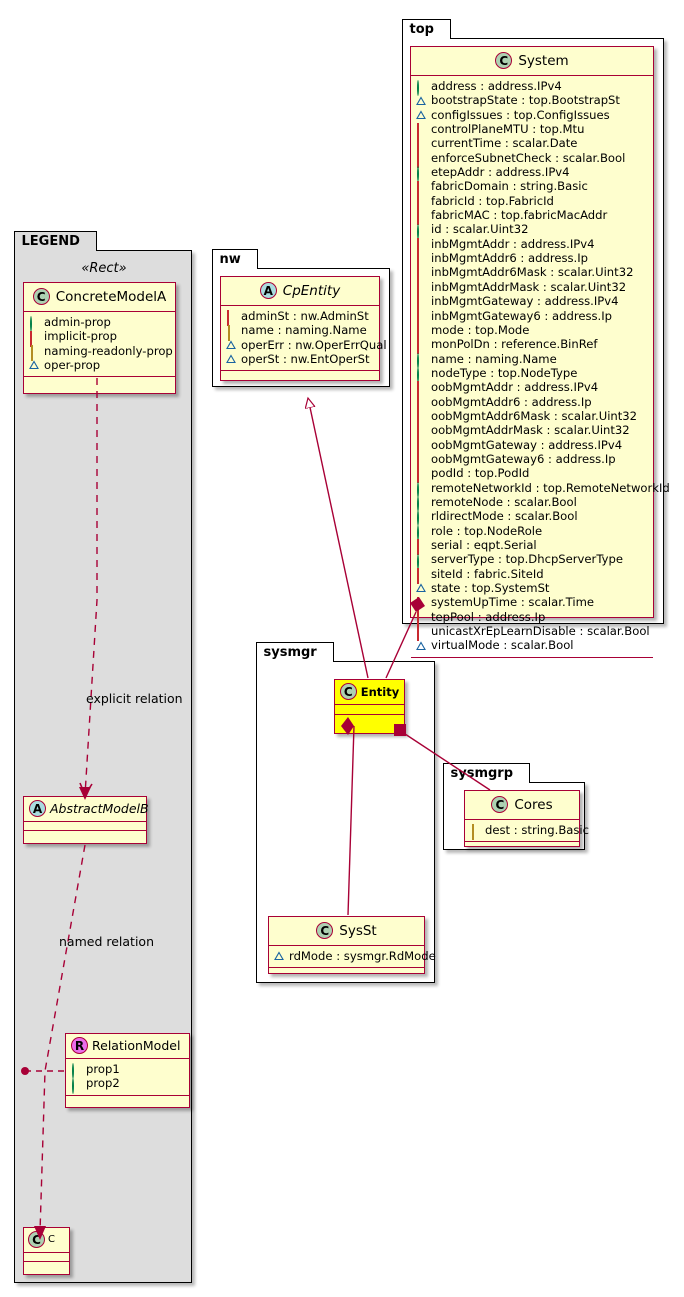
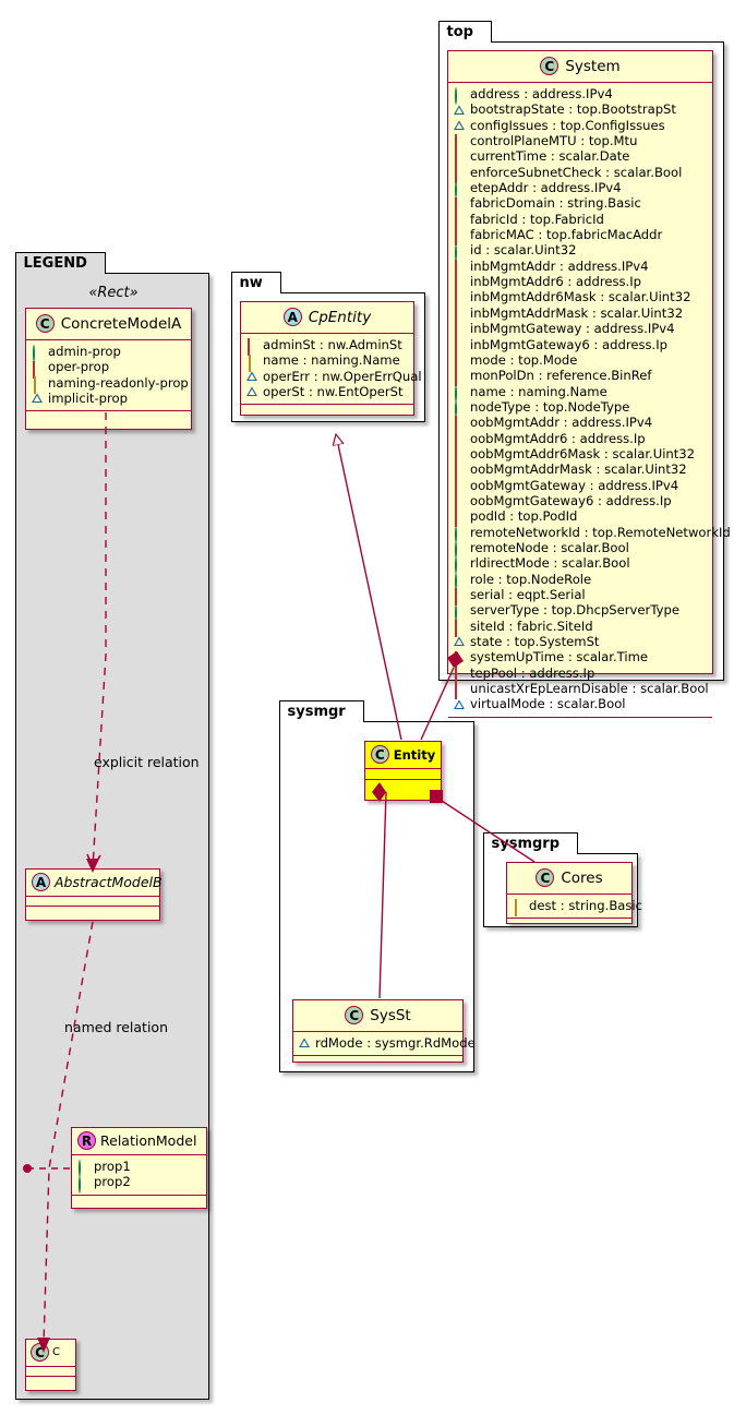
  explicit relation
  named relation
  LEGEND
  «Rect»
  C
  ConcreteModelA
  admin-prop
- implicit-prop
+ oper-prop
  naming-readonly-prop
- oper-prop
+ implicit-prop
  A
  AbstractModelB
  R
  RelationModel
  prop1
  prop2
  C
  C
  top
  C
  System
  address : address.IPv4
  bootstrapState : top.BootstrapSt
  configIssues : top.ConfigIssues
  controlPlaneMTU : top.Mtu
  currentTime : scalar.Date
  enforceSubnetCheck : scalar.Bool
  etepAddr : address.IPv4
  fabricDomain : string.Basic
  fabricId : top.FabricId
  fabricMAC : top.fabricMacAddr
  id : scalar.Uint32
  inbMgmtAddr : address.IPv4
  inbMgmtAddr6 : address.Ip
  inbMgmtAddr6Mask : scalar.Uint32
  inbMgmtAddrMask : scalar.Uint32
  inbMgmtGateway : address.IPv4
  inbMgmtGateway6 : address.Ip
  mode : top.Mode
  monPolDn : reference.BinRef
  name : naming.Name
  nodeType : top.NodeType
  oobMgmtAddr : address.IPv4
  oobMgmtAddr6 : address.Ip
  oobMgmtAddr6Mask : scalar.Uint32
  oobMgmtAddrMask : scalar.Uint32
  oobMgmtGateway : address.IPv4
  oobMgmtGateway6 : address.Ip
  podId : top.PodId
  remoteNetworkId : top.RemoteNetworkId
  remoteNode : scalar.Bool
  rldirectMode : scalar.Bool
  role : top.NodeRole
  serial : eqpt.Serial
  serverType : top.DhcpServerType
  siteId : fabric.SiteId
  state : top.SystemSt
  systemUpTime : scalar.Time
  tepPool : address.Ip
  unicastXrEpLearnDisable : scalar.Bool
  virtualMode : scalar.Bool
  nw
  A
  CpEntity
  adminSt : nw.AdminSt
  name : naming.Name
  operErr : nw.OperErrQual
  operSt : nw.EntOperSt
  sysmgr
  C
  Entity
  C
  SysSt
  rdMode : sysmgr.RdMode
  sysmgrp
  C
  Cores
  dest : string.Basic
